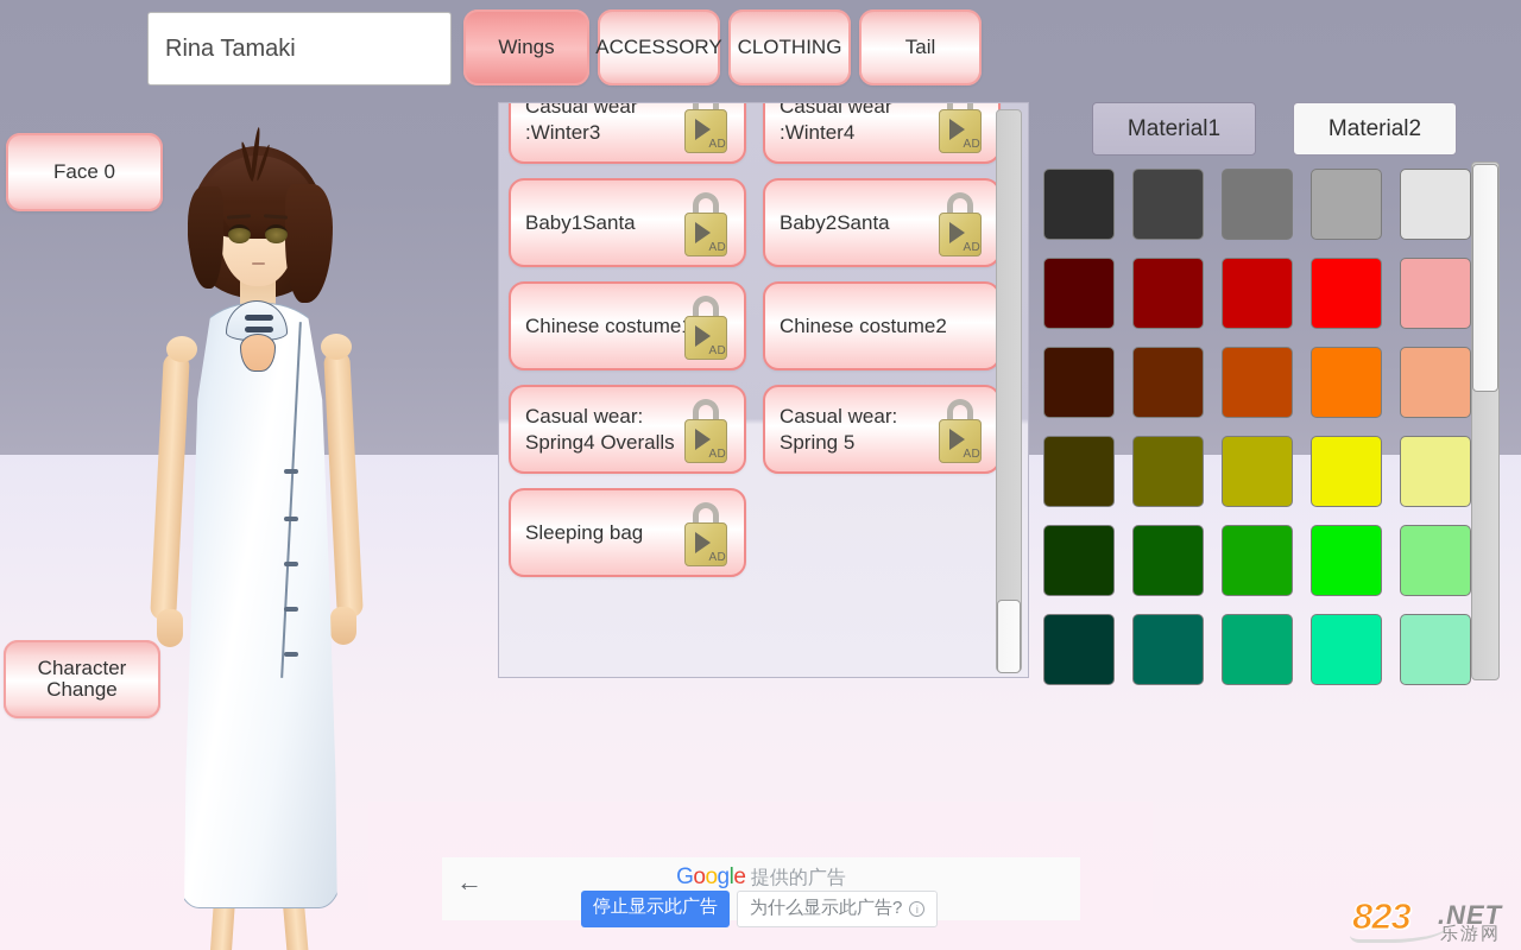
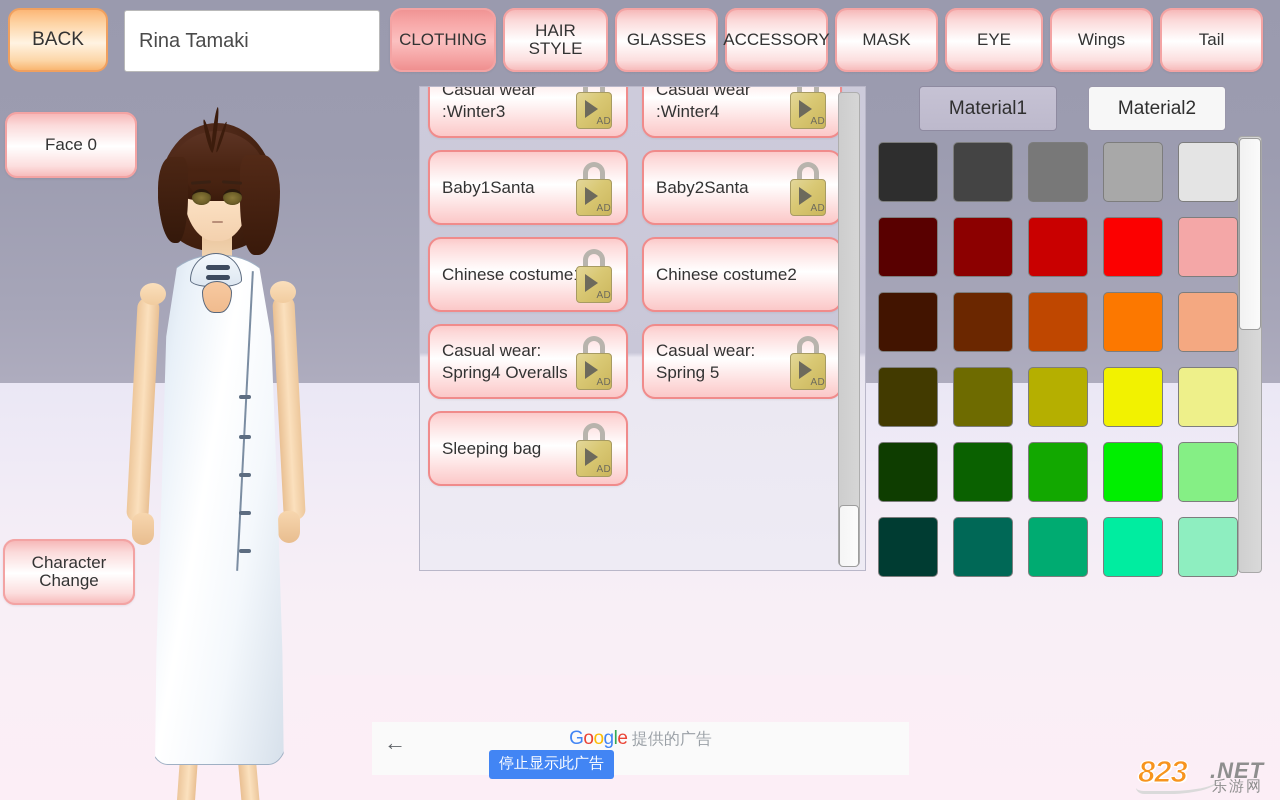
+ BACK
  Rina Tamaki
- Wings
+ CLOTHING
+ HAIR
+ STYLE
+ GLASSES
  ACCESSORY
+ MASK
+ EYE
- CLOTHING
+ Wings
  Tail
  Face 0
  Character
  Change
  Casual wear
  :Winter3
  AD
  Casual wear
  :Winter4
  AD
  Baby1Santa
  AD
  Baby2Santa
  AD
  Chinese costume
  AD
  Chinese costume2
  Casual wear:
  Spring4 Overalls
  AD
  Casual wear:
  Spring 5
  AD
  Sleeping bag
  AD
  Material1
  Material2
  ←
  Google 提供的广告
  停止显示此广告
- 为什么显示此广告?
- i
  823
  .NET
  乐游网
